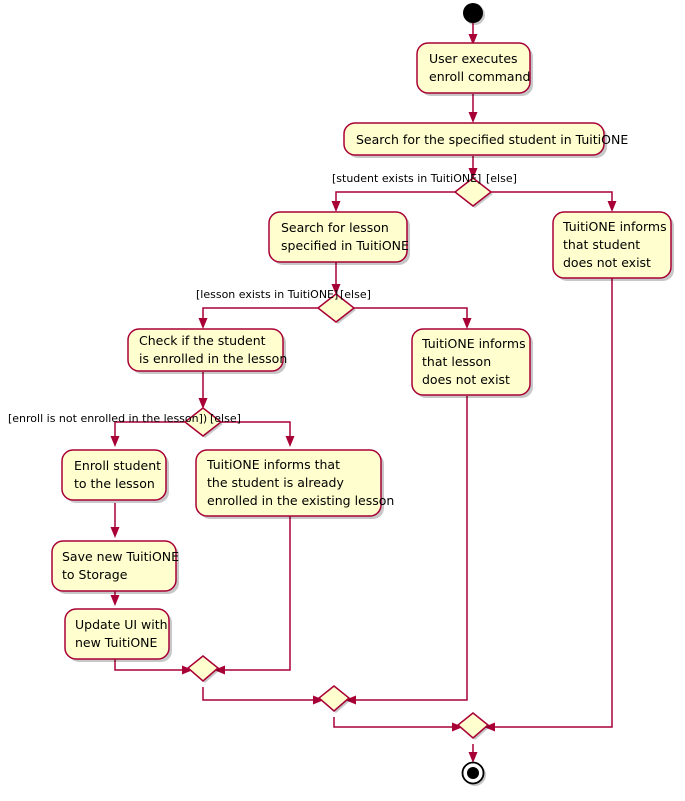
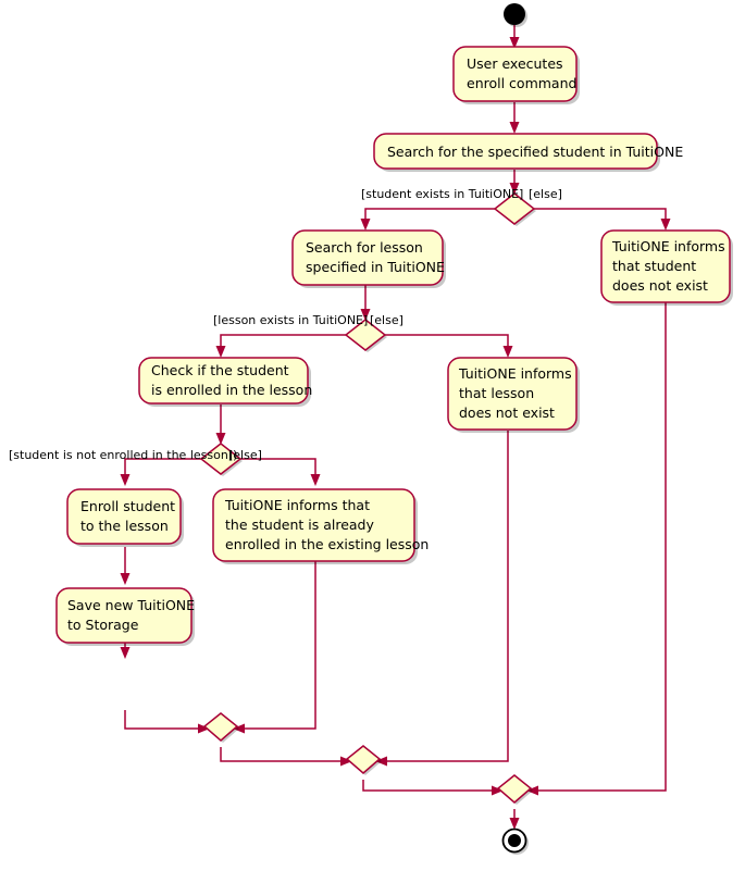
  User executes
  enroll command
  Search for the specified student in TuitiONE
  [student exists in TuitiONE]
  [else]
  Search for lesson
  specified in TuitiONE
  TuitiONE informs
  that student
  does not exist
  [lesson exists in TuitiONE]
  [else]
  Check if the student
  is enrolled in the lesson
  TuitiONE informs
  that lesson
  does not exist
- [enroll is not enrolled in the lesson])
+ [student is not enrolled in the lesson])
  [else]
  Enroll student
  to the lesson
  TuitiONE informs that
  the student is already
  enrolled in the existing lesson
  Save new TuitiONE
  to Storage
- Update UI with
- new TuitiONE
